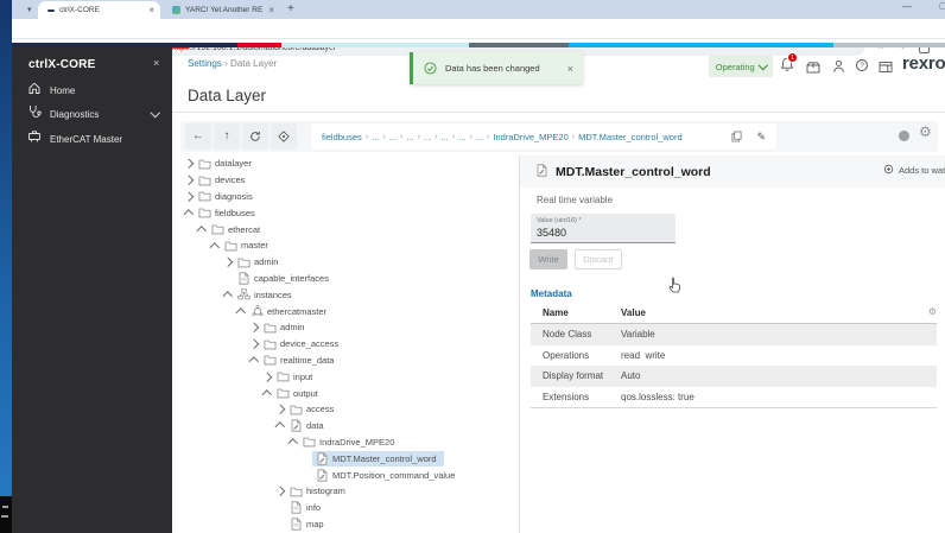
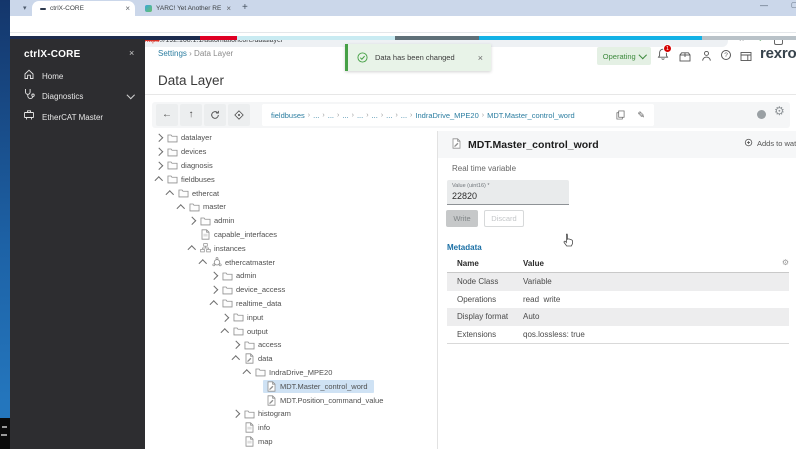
  ×
  ×
  +
  —
  ctrlX-CORE
  ×
  Home
  Diagnostics
  EtherCAT Master
  Settings › Data Layer
  Data has been changed
  ×
  Operating
  rexro
  Data Layer
  ←
  ↑
  fieldbuses
  ...
  ...
  ...
  ...
  ...
  ...
  ...
  IndraDrive_MPE20
  MDT.Master_control_word
  ✎
  ⚙
  datalayer
  devices
  diagnosis
  fieldbuses
  ethercat
  master
  admin
  capable_interfaces
  instances
  ethercatmaster
  admin
  device_access
  realtime_data
  input
  output
  access
  data
  IndraDrive_MPE20
  MDT.Master_control_word
  MDT.Position_command_value
  histogram
  info
  map
  MDT.Master_control_word
  Real time variable
- 35480
+ 22820
  Write
  Discard
  Metadata
  Name
  Value
  ⚙
  Node Class
  Variable
  Operations
  read write
  Display format
  Auto
  Extensions
  qos.lossless: true
